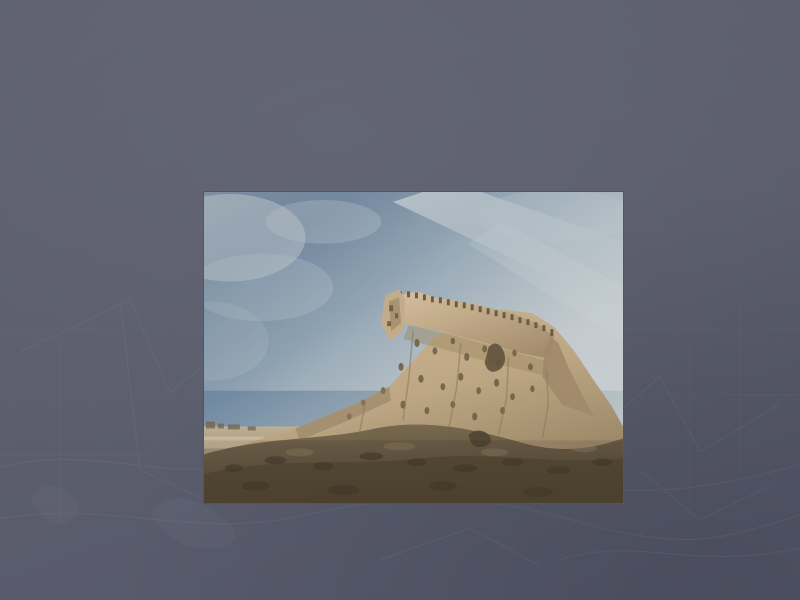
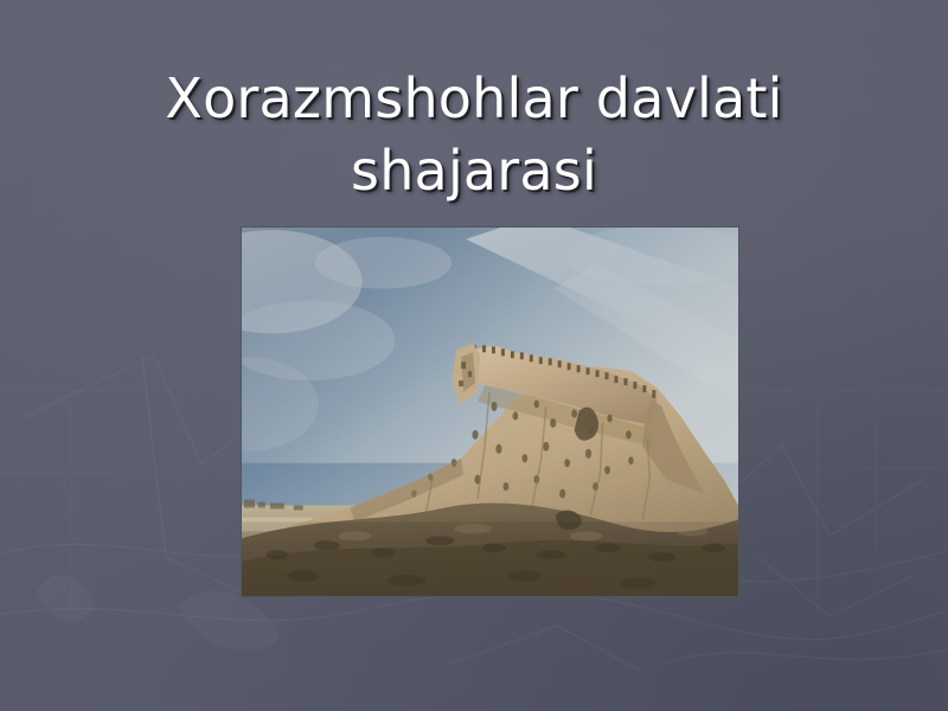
+ Xorazmshohlar davlati
+ shajarasi
